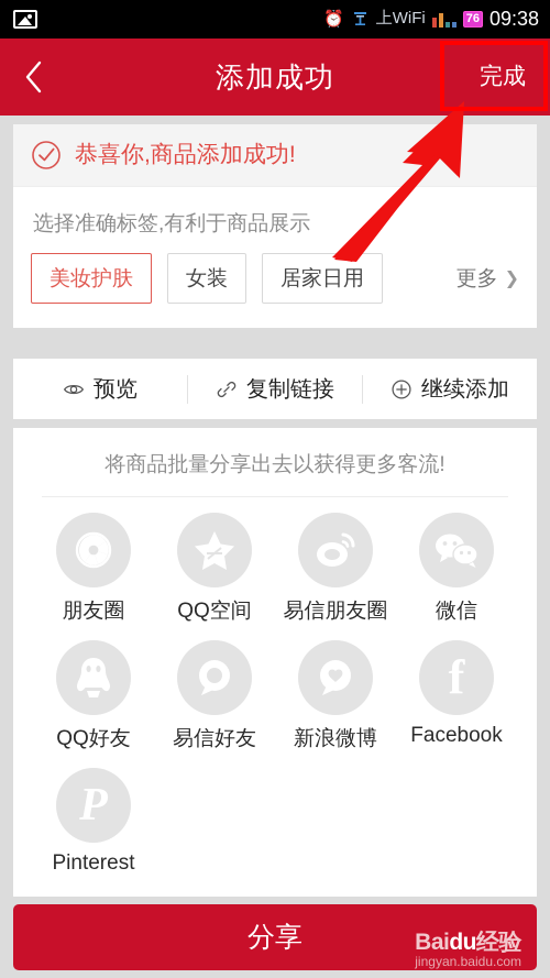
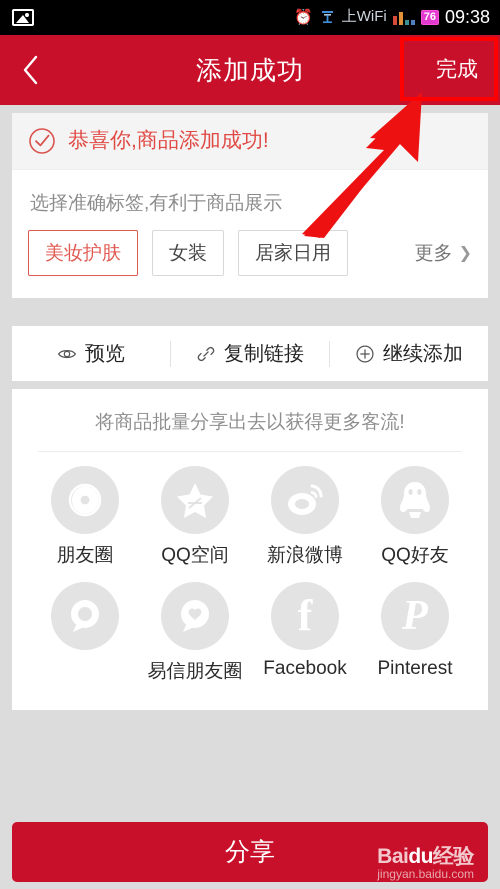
  ⏰
  上WiFi
  76
  09:38
  添加成功
  完成
  恭喜你,商品添加成功!
  选择准确标签,有利于商品展示
  美妆护肤
  女装
  居家日用
  更多
  ❯
  预览
  复制链接
  继续添加
  将商品批量分享出去以获得更多客流!
  朋友圈
  QQ空间
- 易信朋友圈
+ 新浪微博
- 微信
  QQ好友
- 易信好友
- 新浪微博
+ 易信朋友圈
  f
  Facebook
  P
  Pinterest
  分享
  Baidu经验
  jingyan.baidu.com
